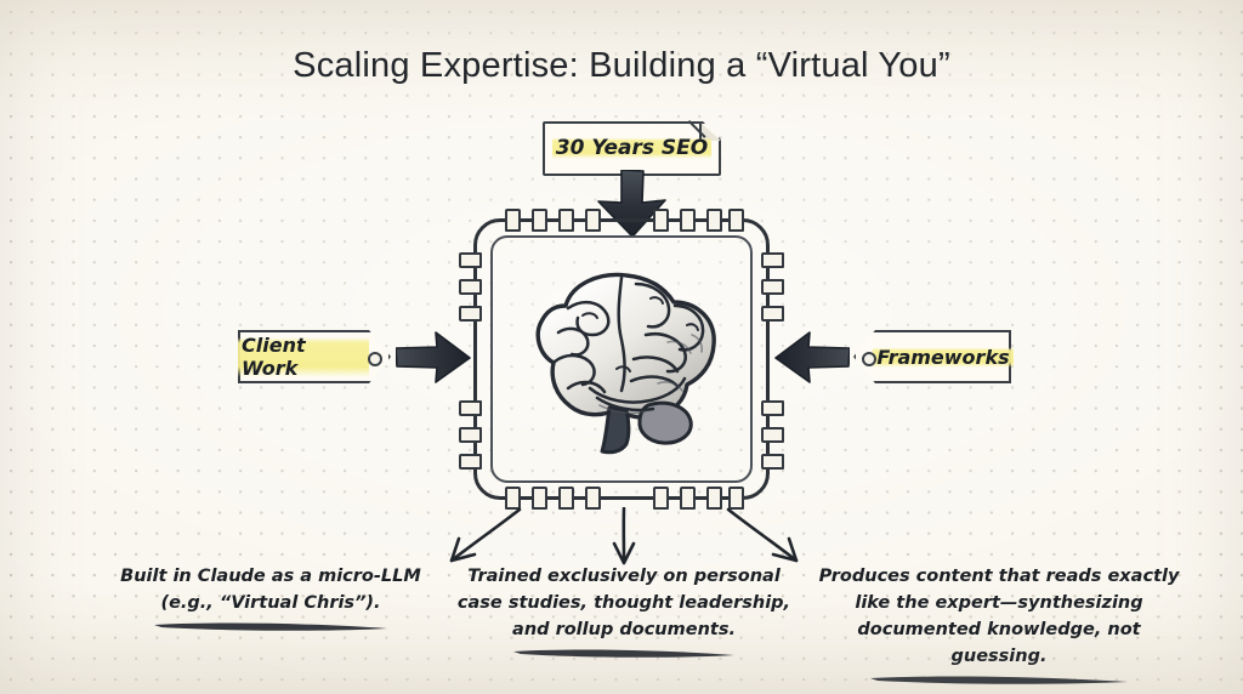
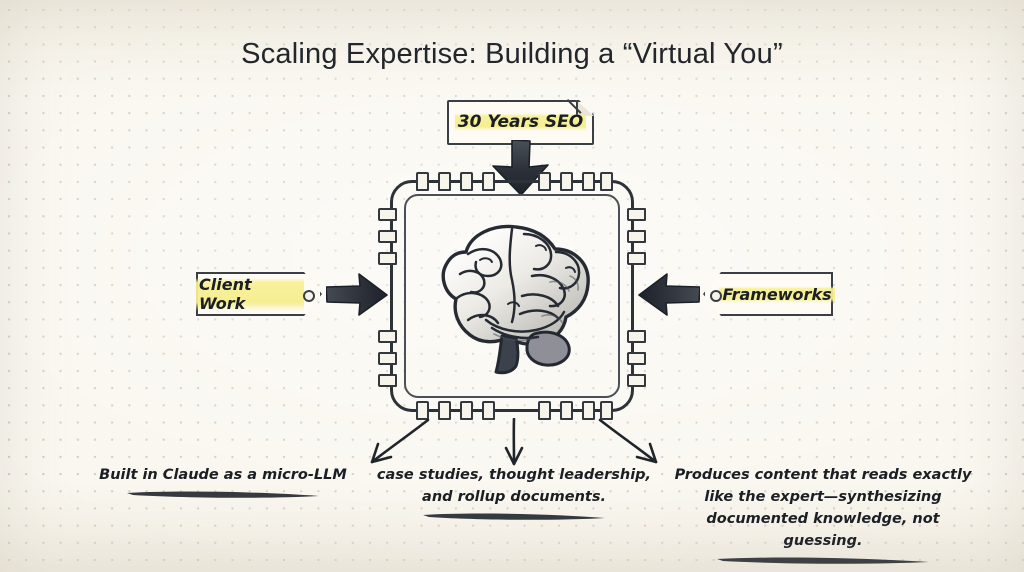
  Scaling Expertise: Building a “Virtual You”
  30 Years SEO
  Client Work
  Frameworks
  Built in Claude as a micro-LLM
- (e.g., “Virtual Chris”).
- Trained exclusively on personal
  case studies, thought leadership,
  and rollup documents.
  Produces content that reads exactly
  like the expert—synthesizing
  documented knowledge, not guessing.
